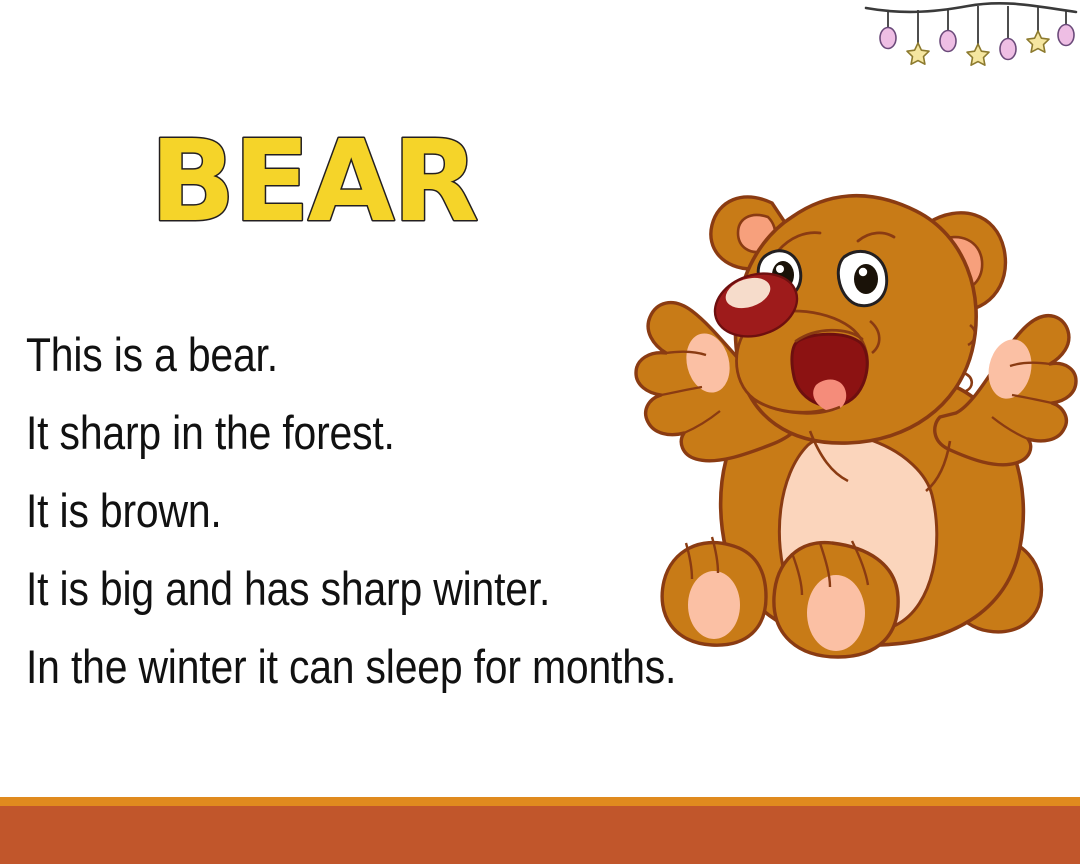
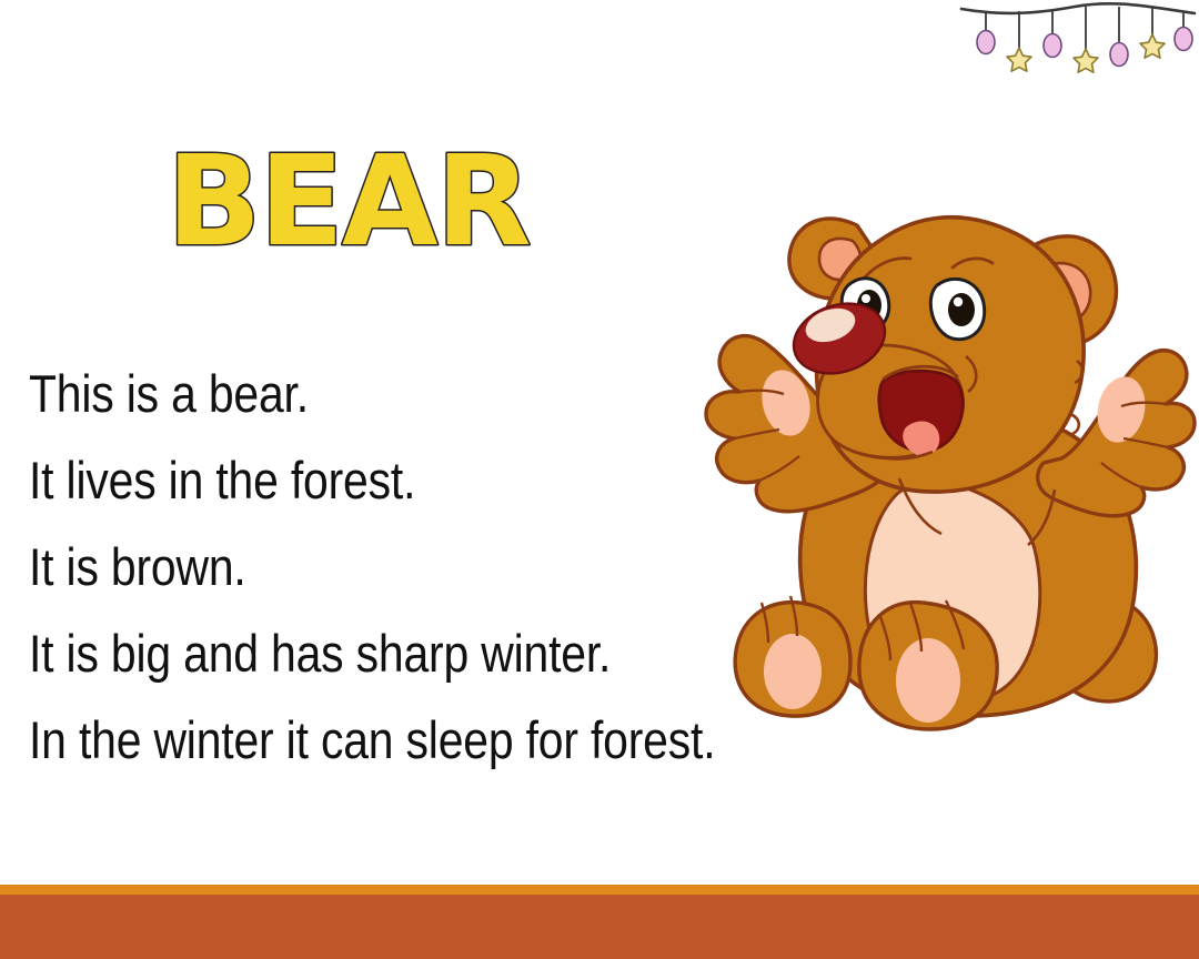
  BEAR
  This is a bear.
- It sharp in the forest.
+ It lives in the forest.
  It is brown.
  It is big and has sharp winter.
- In the winter it can sleep for months.
+ In the winter it can sleep for forest.
